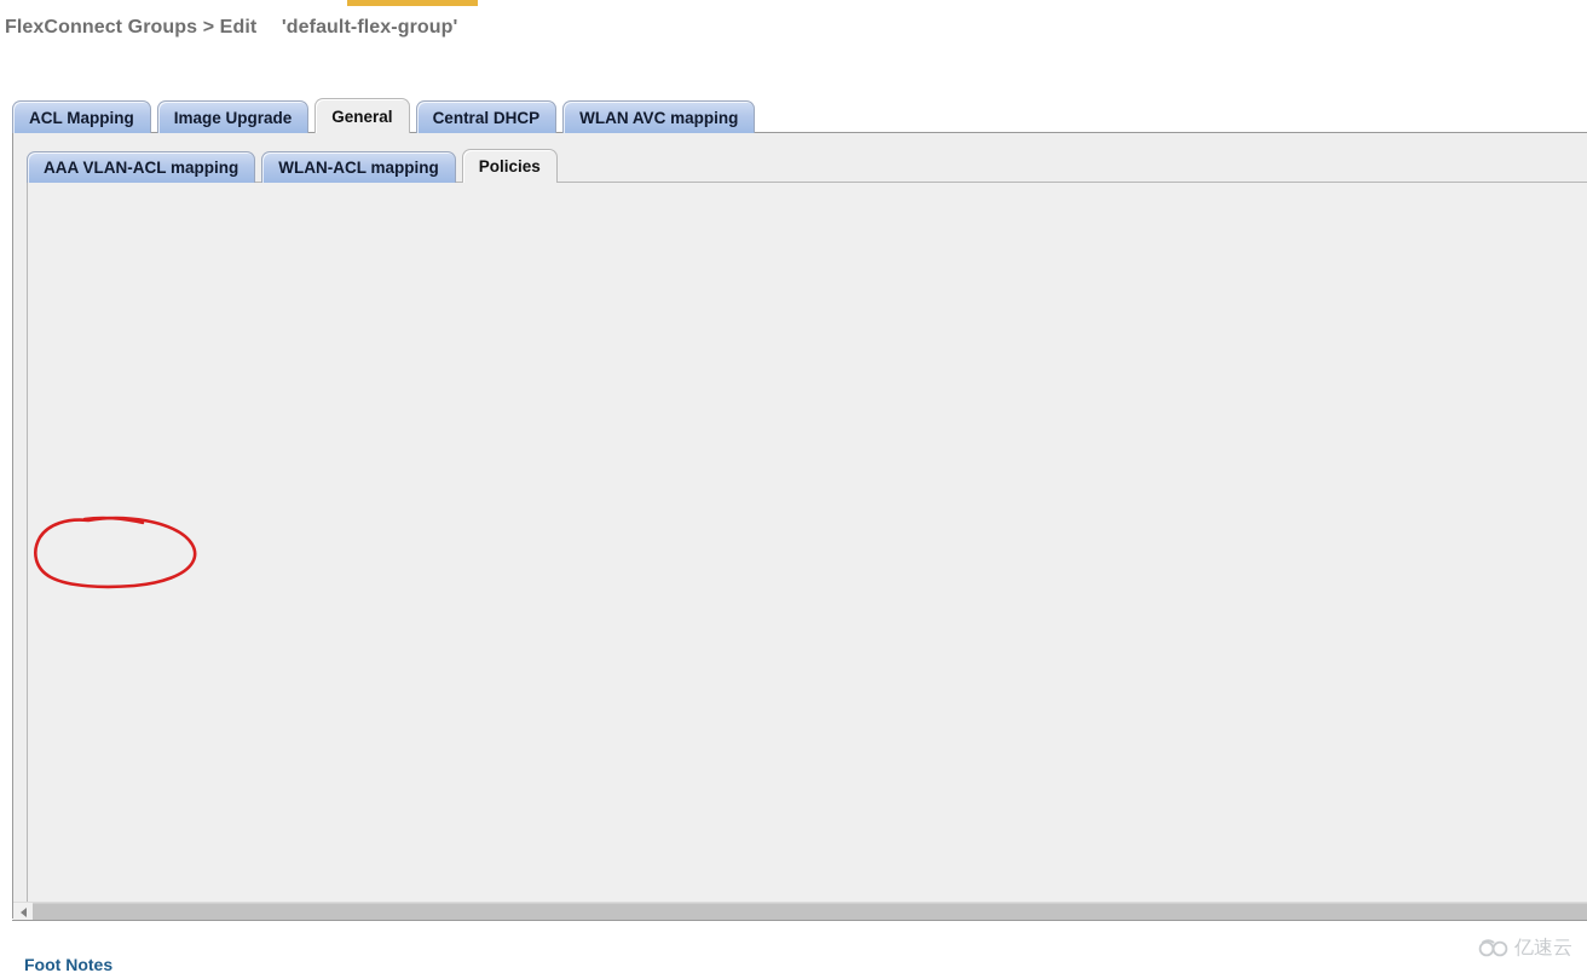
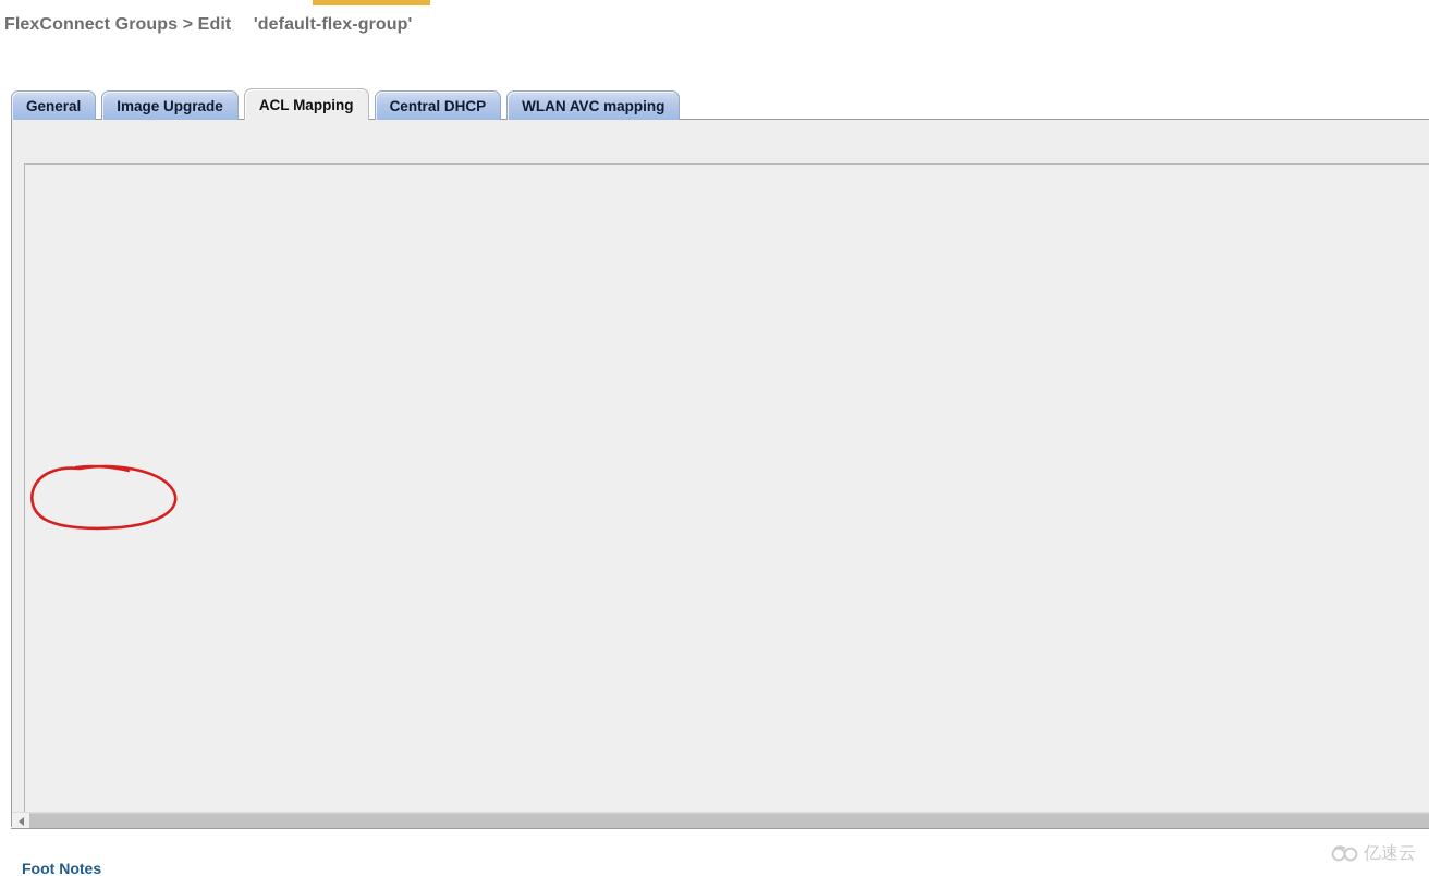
  FlexConnect Groups > Edit 'default-flex-group'
- ACL Mapping
+ General
  Image Upgrade
- General
+ ACL Mapping
  Central DHCP
  WLAN AVC mapping
- AAA VLAN-ACL mapping
- WLAN-ACL mapping
- Policies
  Foot Notes
  亿速云
